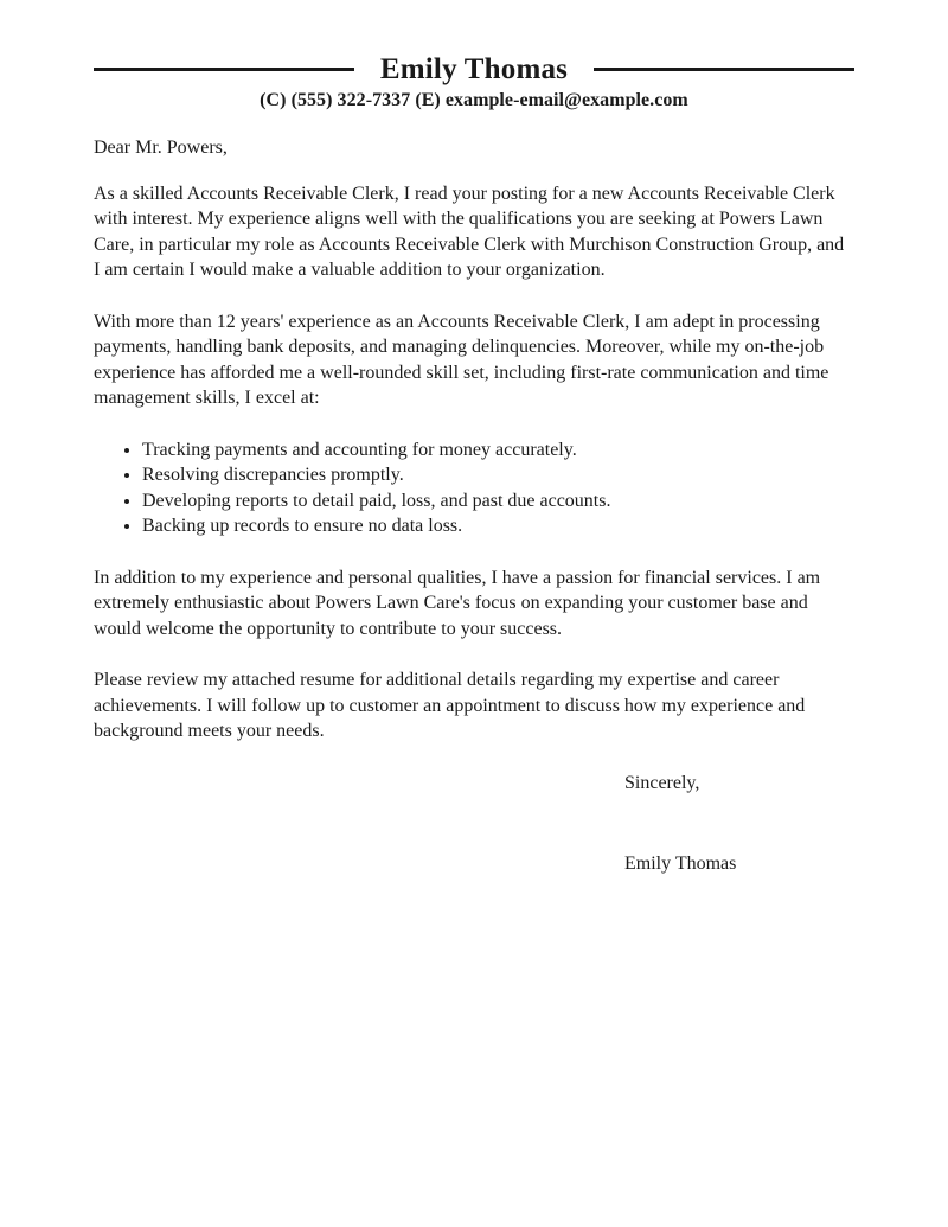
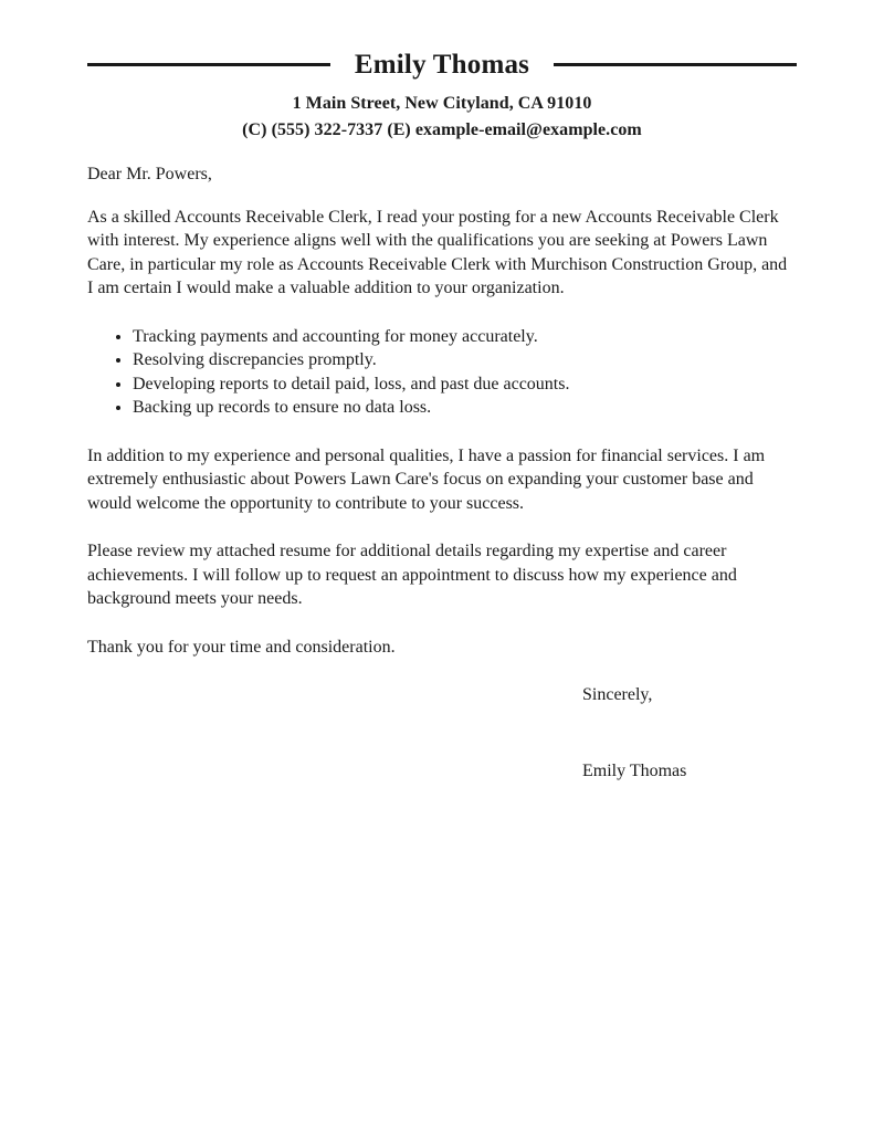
  Emily Thomas
+ 1 Main Street, New Cityland, CA 91010
  (C) (555) 322-7337 (E) example-email@example.com
  Dear Mr. Powers,
  As a skilled Accounts Receivable Clerk, I read your posting for a new Accounts Receivable Clerk with interest. My experience aligns well with the qualifications you are seeking at Powers Lawn Care, in particular my role as Accounts Receivable Clerk with Murchison Construction Group, and I am certain I would make a valuable addition to your organization.
- With more than 12 years' experience as an Accounts Receivable Clerk, I am adept in processing payments, handling bank deposits, and managing delinquencies. Moreover, while my on-the-job experience has afforded me a well-rounded skill set, including first-rate communication and time management skills, I excel at:
  Tracking payments and accounting for money accurately.
  Resolving discrepancies promptly.
  Developing reports to detail paid, loss, and past due accounts.
  Backing up records to ensure no data loss.
  In addition to my experience and personal qualities, I have a passion for financial services. I am extremely enthusiastic about Powers Lawn Care's focus on expanding your customer base and would welcome the opportunity to contribute to your success.
- Please review my attached resume for additional details regarding my expertise and career achievements. I will follow up to customer an appointment to discuss how my experience and background meets your needs.
+ Please review my attached resume for additional details regarding my expertise and career achievements. I will follow up to request an appointment to discuss how my experience and background meets your needs.
+ Thank you for your time and consideration.
  Sincerely,
  Emily Thomas
